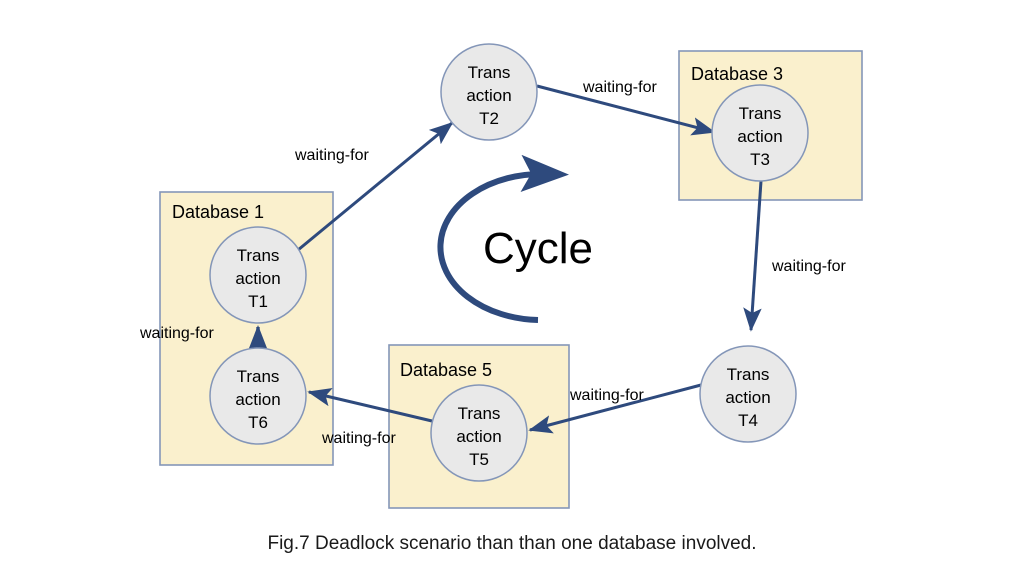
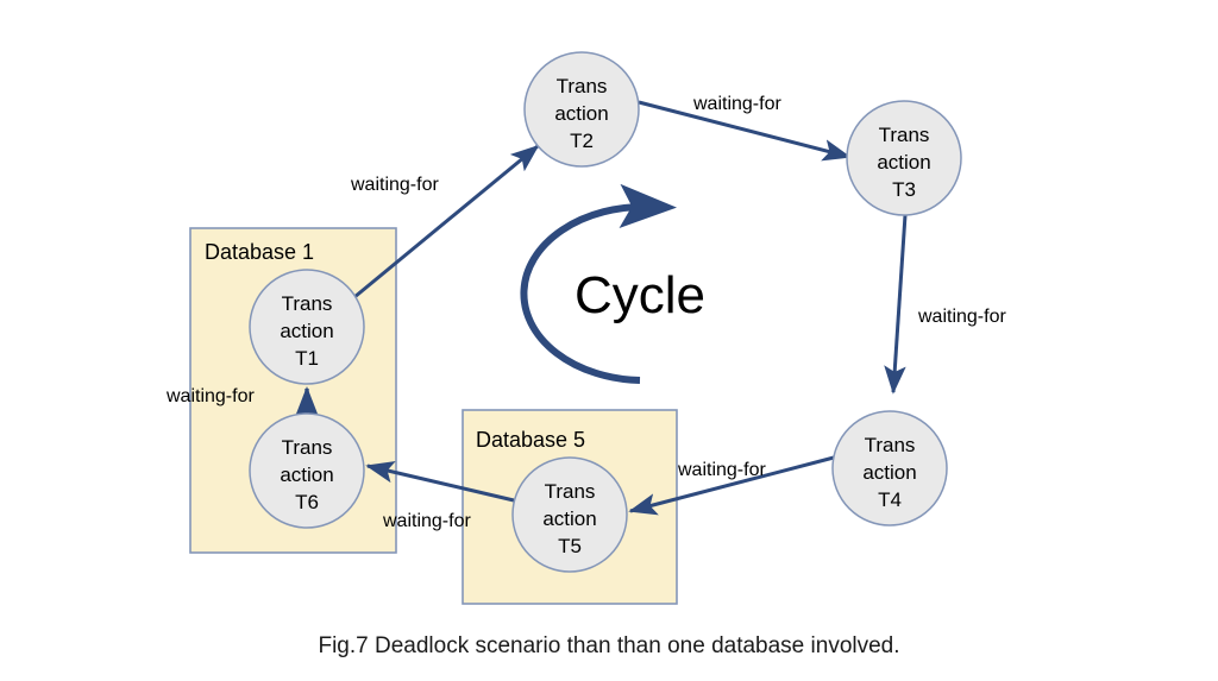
  Database 1
- Database 3
  Database 5
  Trans
  action
  T1
  Trans
  action
  T6
  Trans
  action
  T2
  Trans
  action
  T3
  Trans
  action
  T4
  Trans
  action
  T5
  waiting-for
  waiting-for
  waiting-for
  waiting-for
  waiting-for
  waiting-for
  Cycle
  Fig.7 Deadlock scenario than than one database involved.
